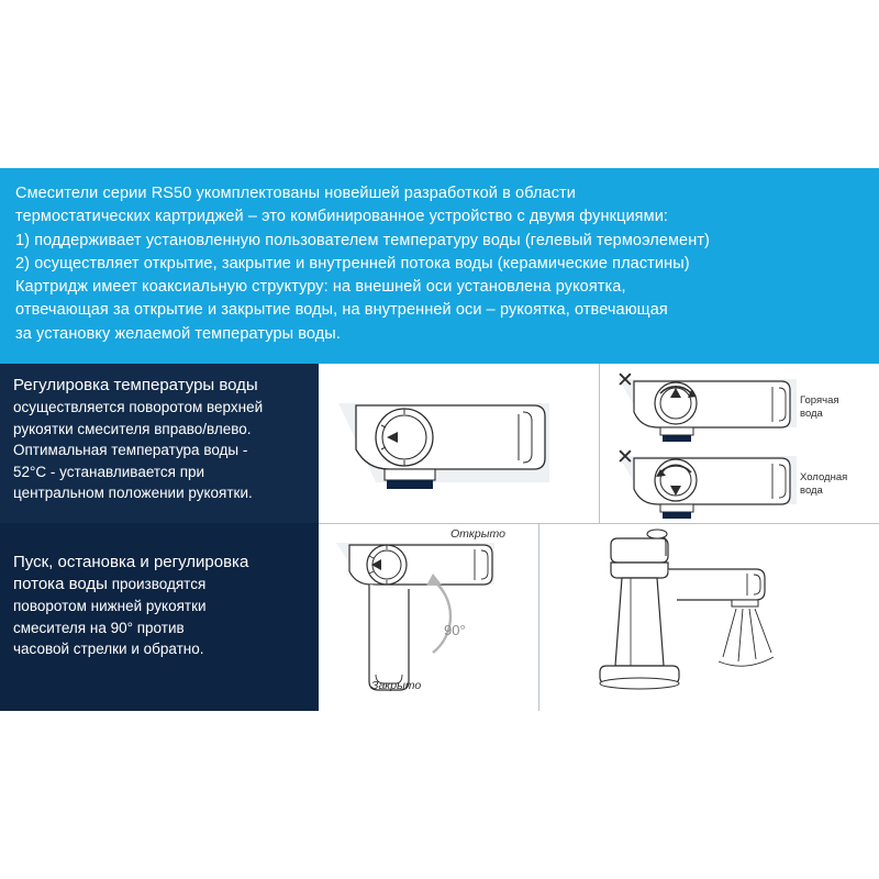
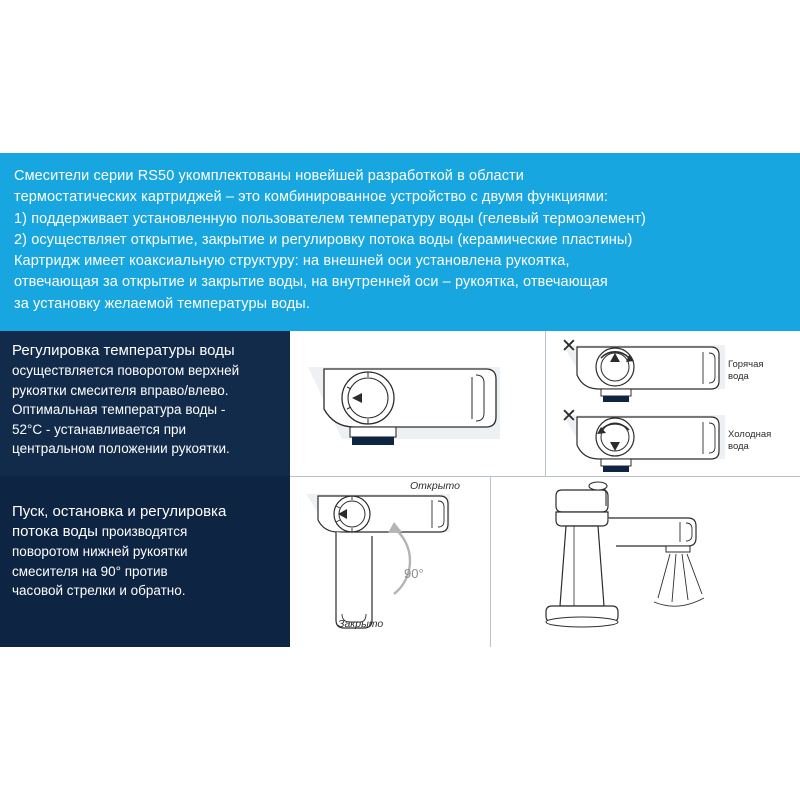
  Смесители серии RS50 укомплектованы новейшей разработкой в области
  термостатических картриджей – это комбинированное устройство с двумя функциями:
  1) поддерживает установленную пользователем температуру воды (гелевый термоэлемент)
- 2) осуществляет открытие, закрытие и внутренней потока воды (керамические пластины)
+ 2) осуществляет открытие, закрытие и регулировку потока воды (керамические пластины)
  Картридж имеет коаксиальную структуру: на внешней оси установлена рукоятка,
  отвечающая за открытие и закрытие воды, на внутренней оси – рукоятка, отвечающая
  за установку желаемой температуры воды.
  Регулировка температуры воды
  осуществляется поворотом верхней
  рукоятки смесителя вправо/влево.
  Оптимальная температура воды -
  52°С - устанавливается при
  центральном положении рукоятки.
  ✕
  ✕
  Горячая
  вода
  Холодная
  вода
  Пуск, остановка и регулировка
  потока воды производятся
  поворотом нижней рукоятки
  смесителя на 90° против
  часовой стрелки и обратно.
  Открыто
  Закрыто
  90°
